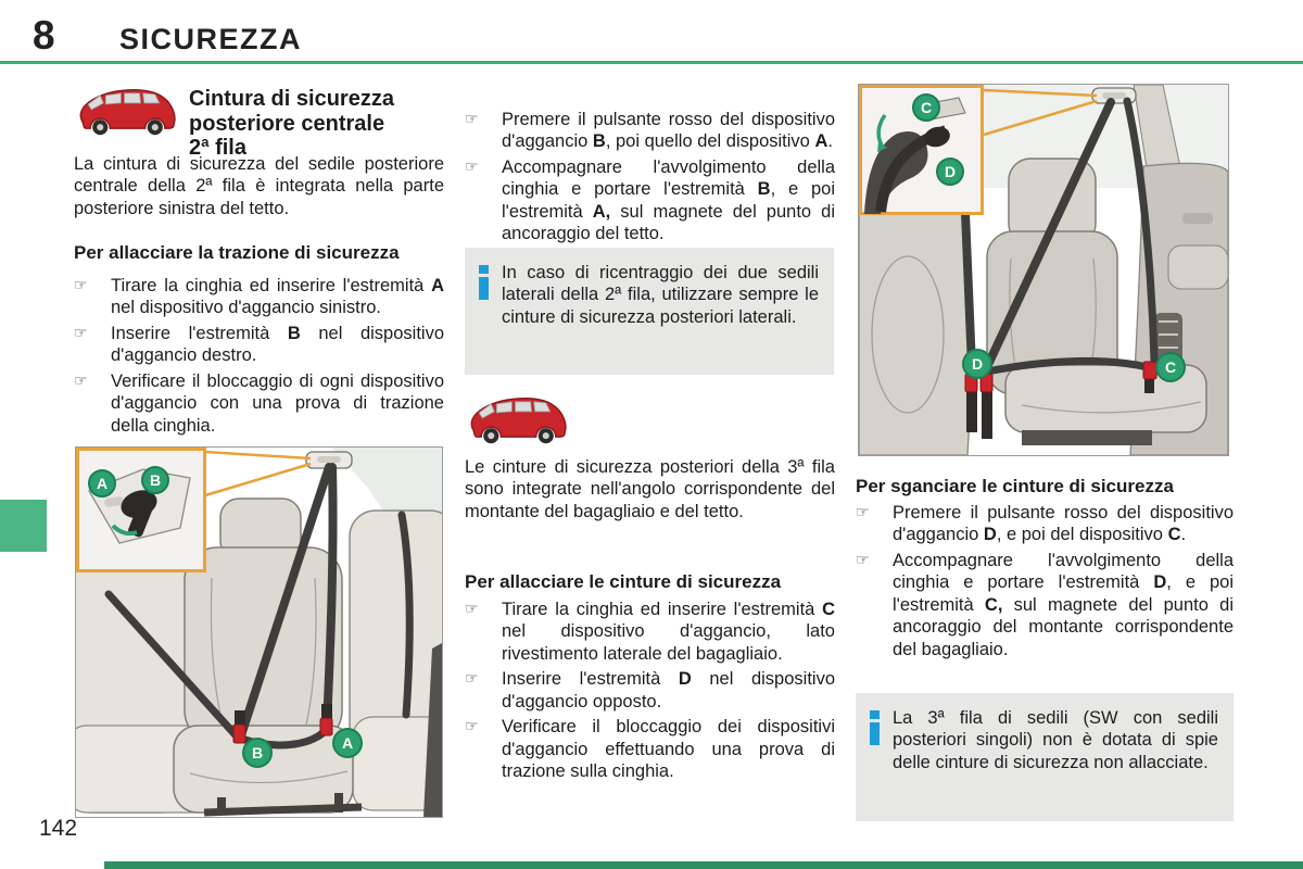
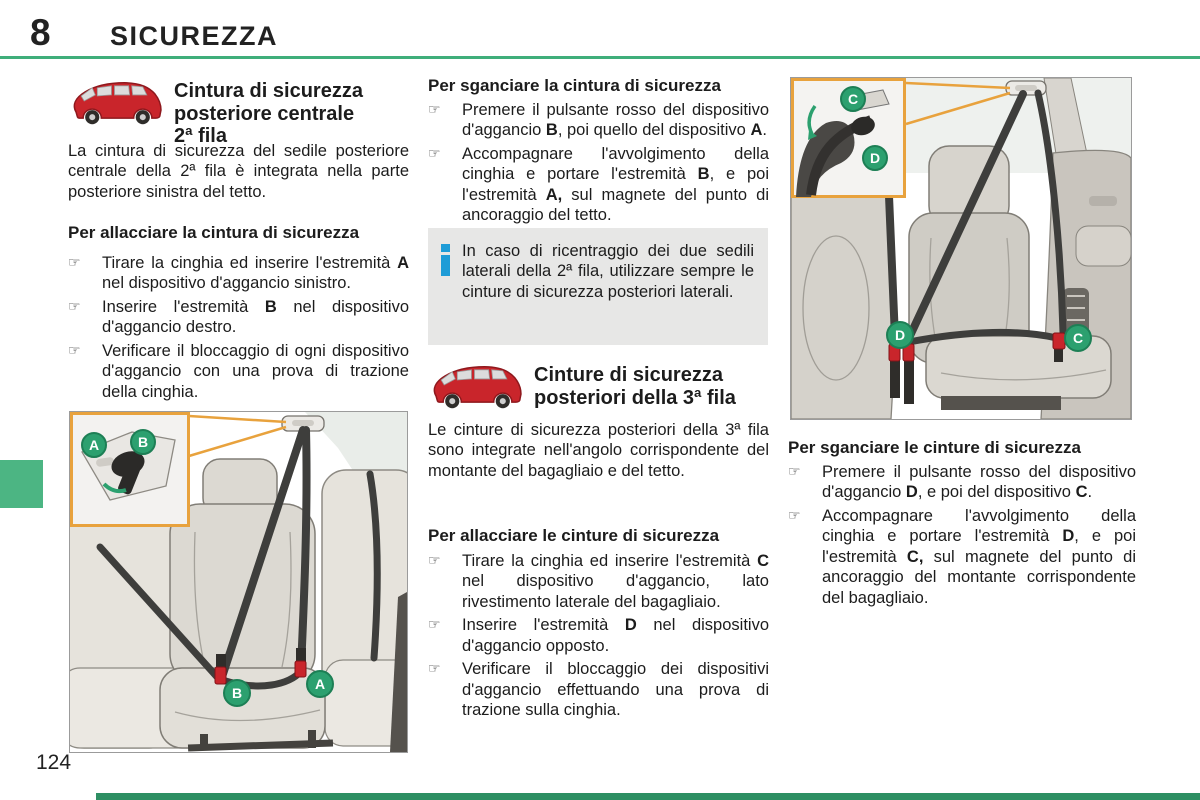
  8
  SICUREZZA
  Cintura di sicurezza
  posteriore centrale
  2ª fila
  La cintura di sicurezza del sedile posteriore centrale della 2ª fila è integrata nella parte posteriore sinistra del tetto.
- Per allacciare la trazione di sicurezza
+ Per allacciare la cintura di sicurezza
  ☞
  Tirare la cinghia ed inserire l'estremità A nel dispositivo d'aggancio sinistro.
  ☞
  Inserire l'estremità B nel dispositivo d'aggancio destro.
  ☞
  Verificare il bloccaggio di ogni dispositivo d'aggancio con una prova di trazione della cinghia.
  B
  A
  A
  B
+ Per sganciare la cintura di sicurezza
  ☞
  Premere il pulsante rosso del dispositivo d'aggancio B, poi quello del dispositivo A.
  ☞
  Accompagnare l'avvolgimento della cinghia e portare l'estremità B, e poi l'estremità A, sul magnete del punto di ancoraggio del tetto.
  In caso di ricentraggio dei due sedili laterali della 2ª fila, utilizzare sempre le cinture di sicurezza posteriori laterali.
+ Cinture di sicurezza
+ posteriori della 3ª fila
  Le cinture di sicurezza posteriori della 3ª fila sono integrate nell'angolo corrispondente del montante del bagagliaio e del tetto.
  Per allacciare le cinture di sicurezza
  ☞
  Tirare la cinghia ed inserire l'estremità C nel dispositivo d'aggancio, lato rivestimento laterale del bagagliaio.
  ☞
  Inserire l'estremità D nel dispositivo d'aggancio opposto.
  ☞
  Verificare il bloccaggio dei dispositivi d'aggancio effettuando una prova di trazione sulla cinghia.
  D
  C
  C
  D
  Per sganciare le cinture di sicurezza
  ☞
  Premere il pulsante rosso del dispositivo d'aggancio D, e poi del dispositivo C.
  ☞
  Accompagnare l'avvolgimento della cinghia e portare l'estremità D, e poi l'estremità C, sul magnete del punto di ancoraggio del montante corrispondente del bagagliaio.
- La 3ª fila di sedili (SW con sedili posteriori singoli) non è dotata di spie delle cinture di sicurezza non allacciate.
- 142
+ 124
